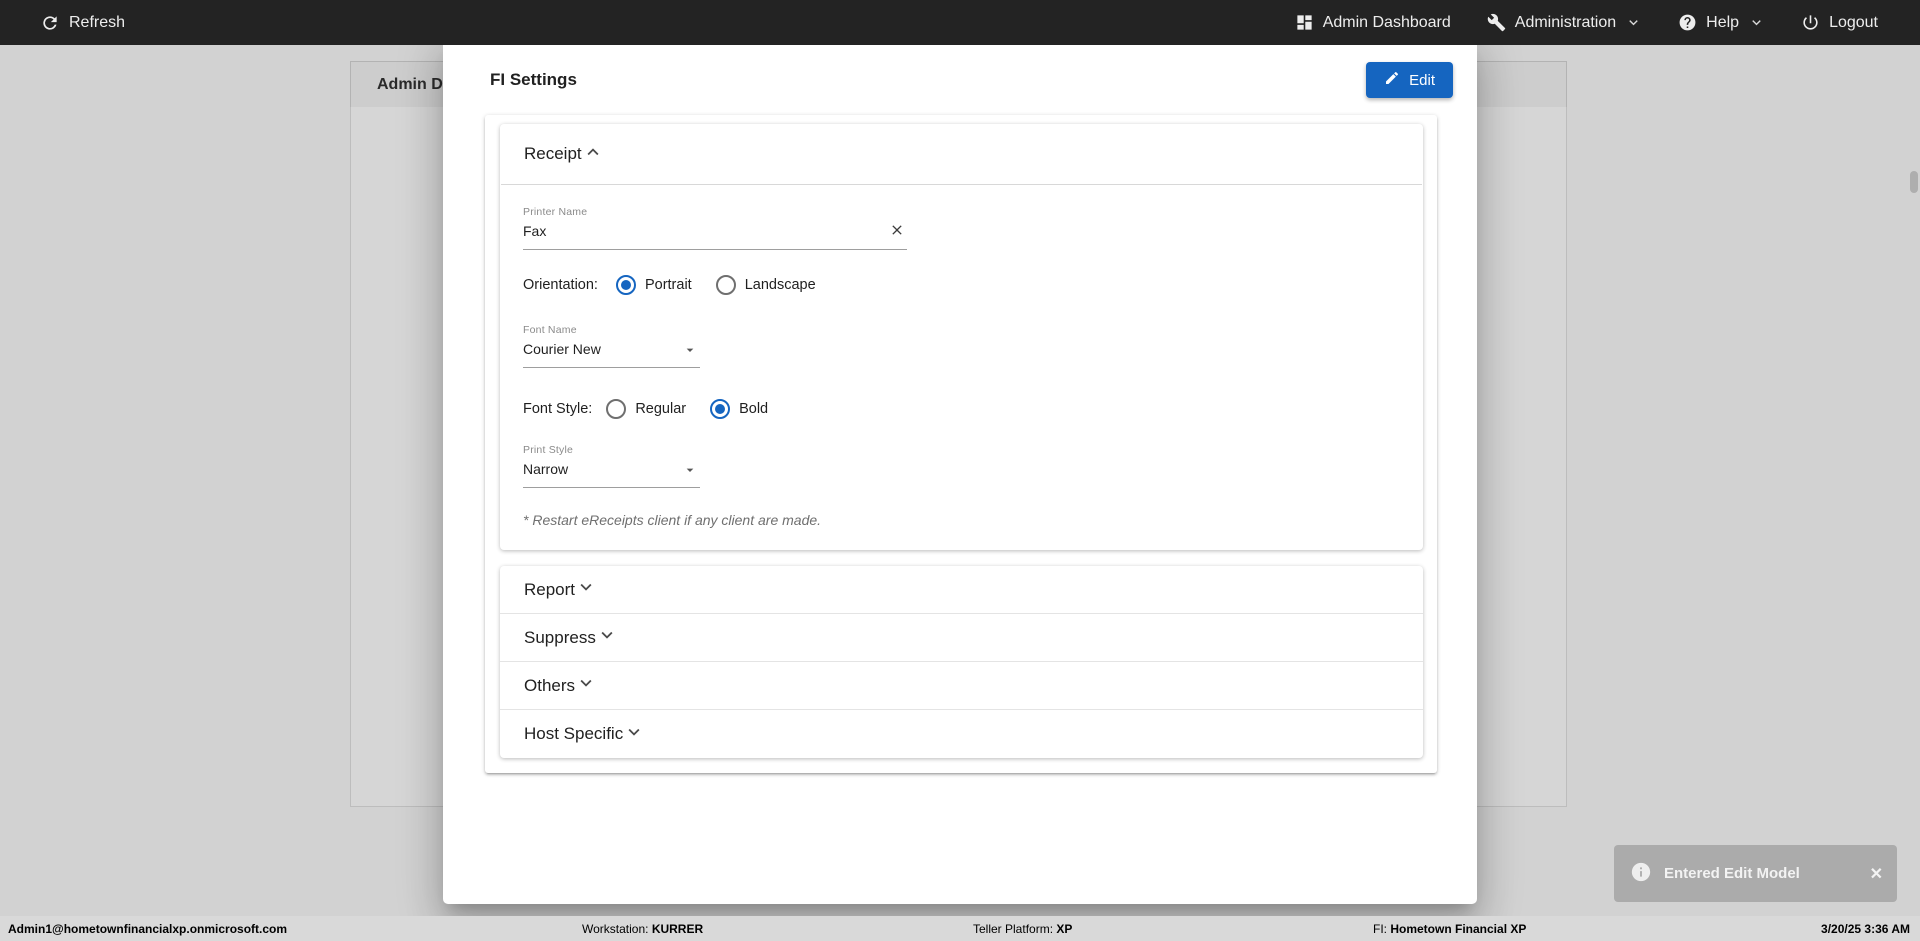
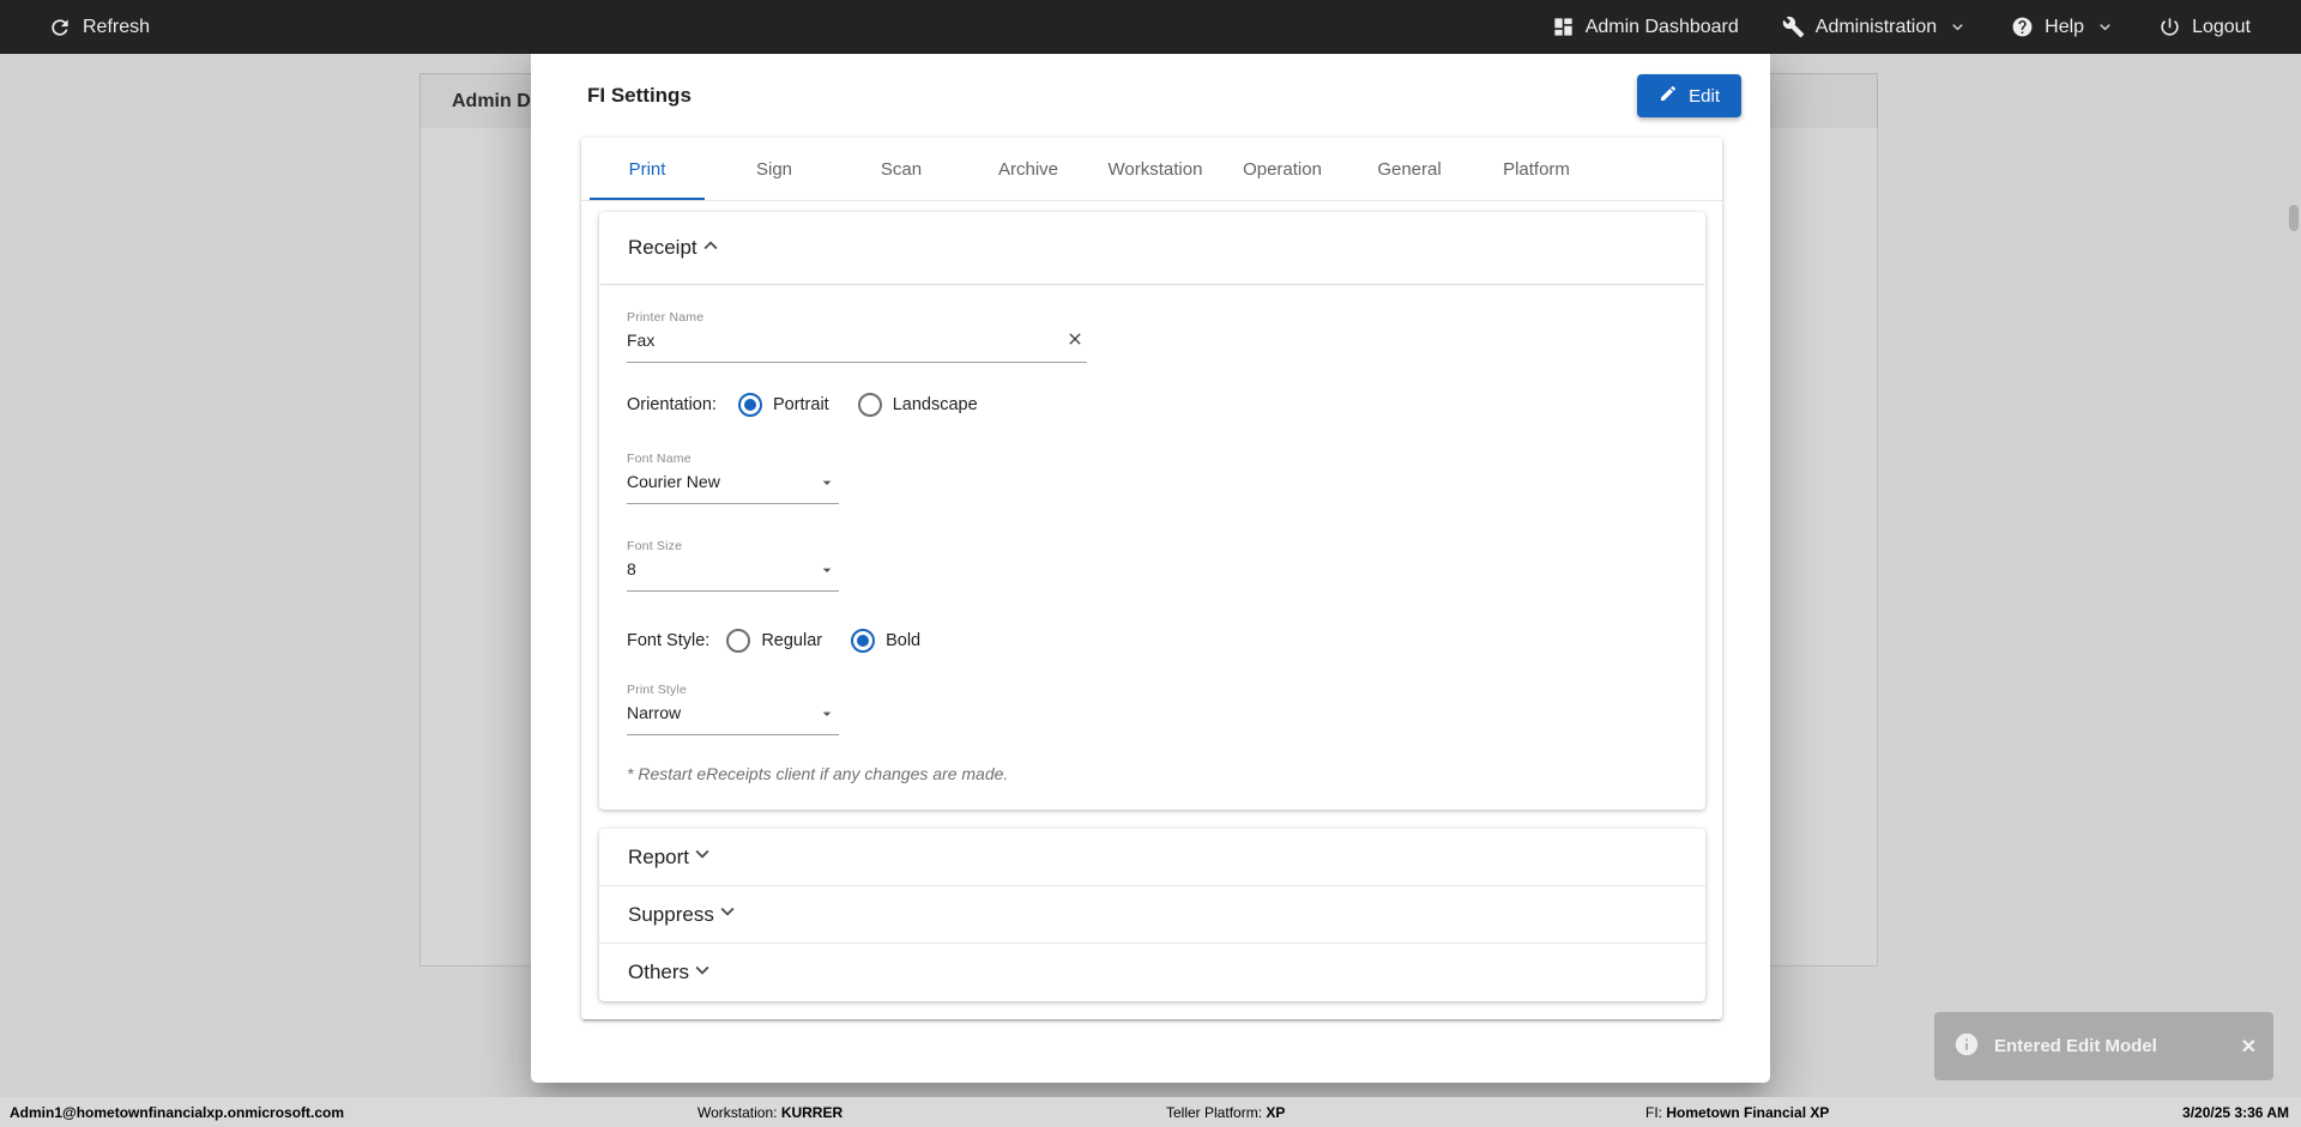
  Refresh
  Admin Dashboard
  Administration
  Help
  Logout
  Admin D
  FI Settings
  Edit
+ Print
+ Sign
+ Scan
+ Archive
+ Workstation
+ Operation
+ General
+ Platform
  Receipt
  Printer Name
  Fax
  Orientation:
  Portrait
  Landscape
  Font Name
  Courier New
+ Font Size
+ 8
  Font Style:
  Regular
  Bold
  Print Style
  Narrow
- * Restart eReceipts client if any client are made.
+ * Restart eReceipts client if any changes are made.
  Report
  Suppress
  Others
- Host Specific
  Entered Edit Model
  ✕
  Admin1@hometownfinancialxp.onmicrosoft.com
  Workstation: KURRER
  Teller Platform: XP
  FI: Hometown Financial XP
  3/20/25 3:36 AM
